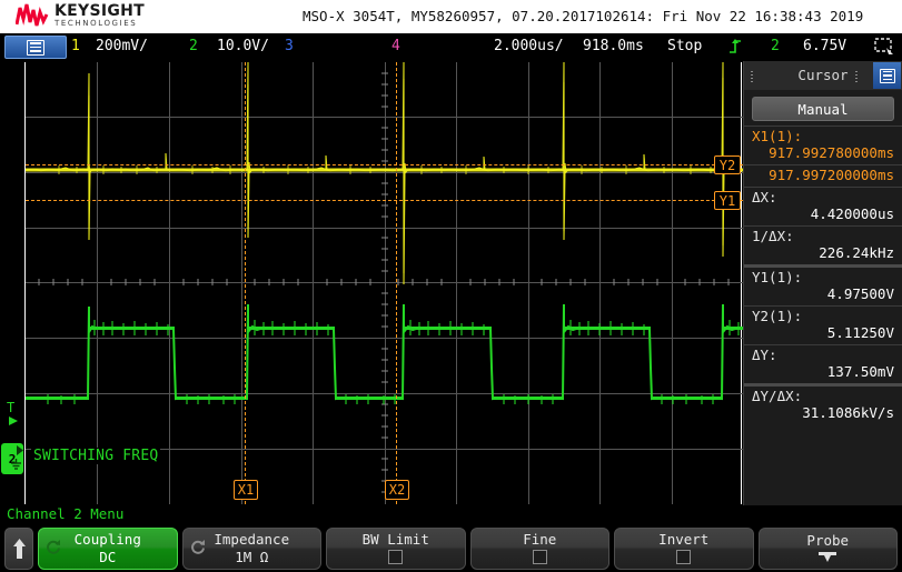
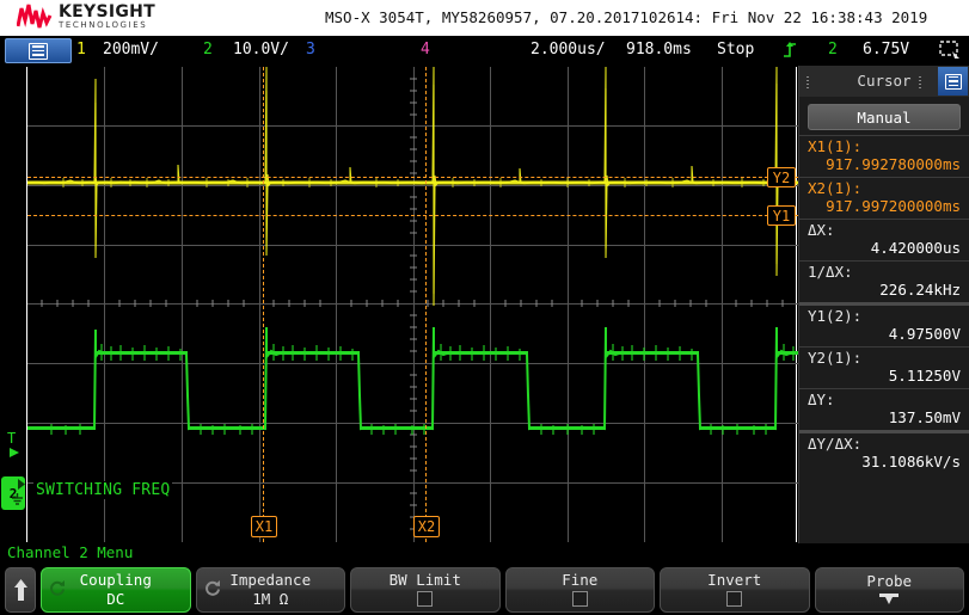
  KEYSIGHT
  TECHNOLOGIES
  MSO-X 3054T, MY58260957, 07.20.2017102614: Fri Nov 22 16:38:43 2019
  1
  200mV/
  2
  10.0V/
  3
  4
  2.000us/
  918.0ms
  Stop
  2
  6.75V
  X1
  X2
  Y2
  Y1
  SWITCHING FREQ
  T
  2
  Cursor
  Manual
  X1(1):
  917.992780000ms
+ X2(1):
  917.997200000ms
  ΔX:
  4.420000us
  1/ΔX:
  226.24kHz
- Y1(1):
+ Y1(2):
  4.97500V
  Y2(1):
  5.11250V
  ΔY:
  137.50mV
  ΔY/ΔX:
  31.1086kV/s
  Channel 2 Menu
  Coupling
  DC
  Impedance
  1M Ω
  BW Limit
  Fine
  Invert
  Probe
